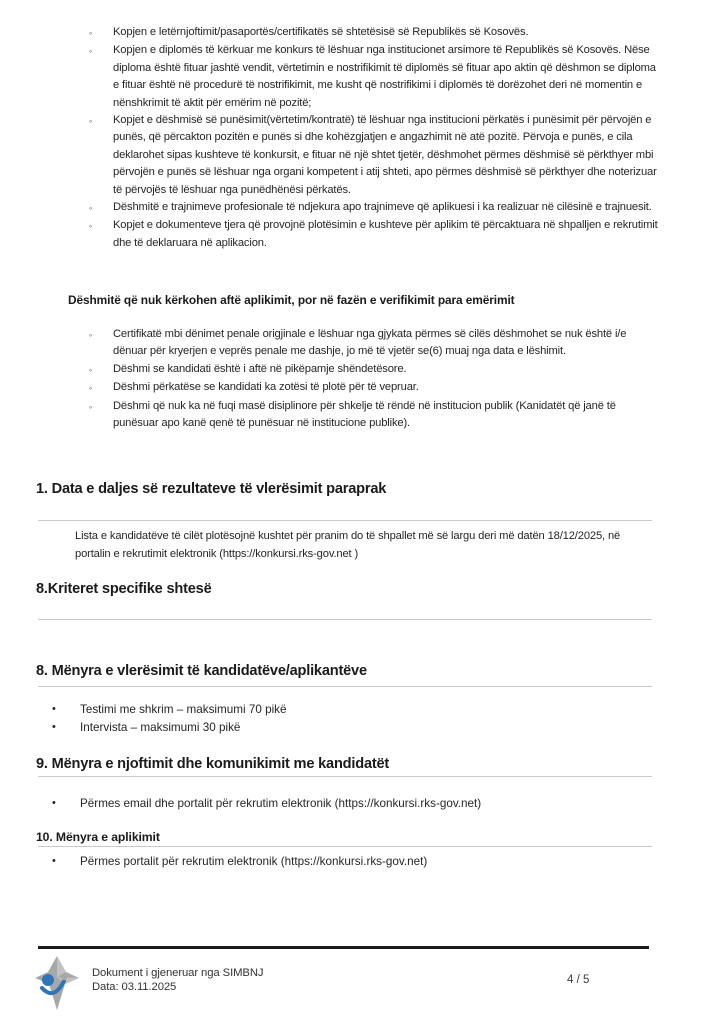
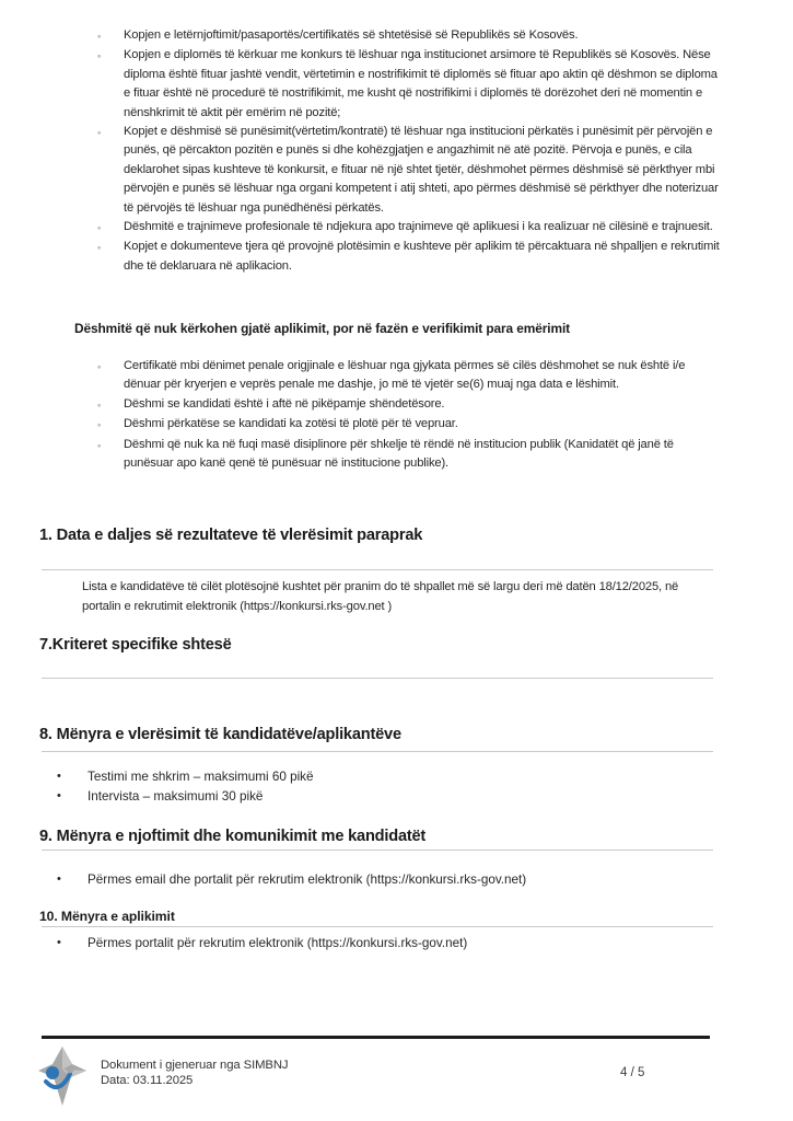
  ◦
  Kopjen e letërnjoftimit/pasaportës/certifikatës së shtetësisë së Republikës së Kosovës.
  ◦
  Kopjen e diplomës të kërkuar me konkurs të lëshuar nga institucionet arsimore të Republikës së Kosovës. Nëse diploma është fituar jashtë vendit, vërtetimin e nostrifikimit të diplomës së fituar apo aktin që dëshmon se diploma e fituar është në procedurë të nostrifikimit, me kusht që nostrifikimi i diplomës të dorëzohet deri në momentin e nënshkrimit të aktit për emërim në pozitë;
  ◦
  Kopjet e dëshmisë së punësimit(vërtetim/kontratë) të lëshuar nga institucioni përkatës i punësimit për përvojën e punës, që përcakton pozitën e punës si dhe kohëzgjatjen e angazhimit në atë pozitë. Përvoja e punës, e cila deklarohet sipas kushteve të konkursit, e fituar në një shtet tjetër, dëshmohet përmes dëshmisë së përkthyer mbi përvojën e punës së lëshuar nga organi kompetent i atij shteti, apo përmes dëshmisë së përkthyer dhe noterizuar të përvojës të lëshuar nga punëdhënësi përkatës.
  ◦
  Dëshmitë e trajnimeve profesionale të ndjekura apo trajnimeve që aplikuesi i ka realizuar në cilësinë e trajnuesit.
  ◦
  Kopjet e dokumenteve tjera që provojnë plotësimin e kushteve për aplikim të përcaktuara në shpalljen e rekrutimit dhe të deklaruara në aplikacion.
- Dëshmitë që nuk kërkohen aftë aplikimit, por në fazën e verifikimit para emërimit
+ Dëshmitë që nuk kërkohen gjatë aplikimit, por në fazën e verifikimit para emërimit
  ◦
  Certifikatë mbi dënimet penale origjinale e lëshuar nga gjykata përmes së cilës dëshmohet se nuk është i/e dënuar për kryerjen e veprës penale me dashje, jo më të vjetër se(6) muaj nga data e lëshimit.
  ◦
  Dëshmi se kandidati është i aftë në pikëpamje shëndetësore.
  ◦
  Dëshmi përkatëse se kandidati ka zotësi të plotë për të vepruar.
  ◦
  Dëshmi që nuk ka në fuqi masë disiplinore për shkelje të rëndë në institucion publik (Kanidatët që janë të punësuar apo kanë qenë të punësuar në institucione publike).
  1. Data e daljes së rezultateve të vlerësimit paraprak
  Lista e kandidatëve të cilët plotësojnë kushtet për pranim do të shpallet më së largu deri më datën 18/12/2025, në portalin e rekrutimit elektronik (https://konkursi.rks-gov.net )
- 8.Kriteret specifike shtesë
+ 7.Kriteret specifike shtesë
  8. Mënyra e vlerësimit të kandidatëve/aplikantëve
  •
- Testimi me shkrim – maksimumi 70 pikë
+ Testimi me shkrim – maksimumi 60 pikë
  •
  Intervista – maksimumi 30 pikë
  9. Mënyra e njoftimit dhe komunikimit me kandidatët
  •
  Përmes email dhe portalit për rekrutim elektronik (https://konkursi.rks-gov.net)
  10. Mënyra e aplikimit
  •
  Përmes portalit për rekrutim elektronik (https://konkursi.rks-gov.net)
  Dokument i gjeneruar nga SIMBNJ
  Data: 03.11.2025
  4 / 5
